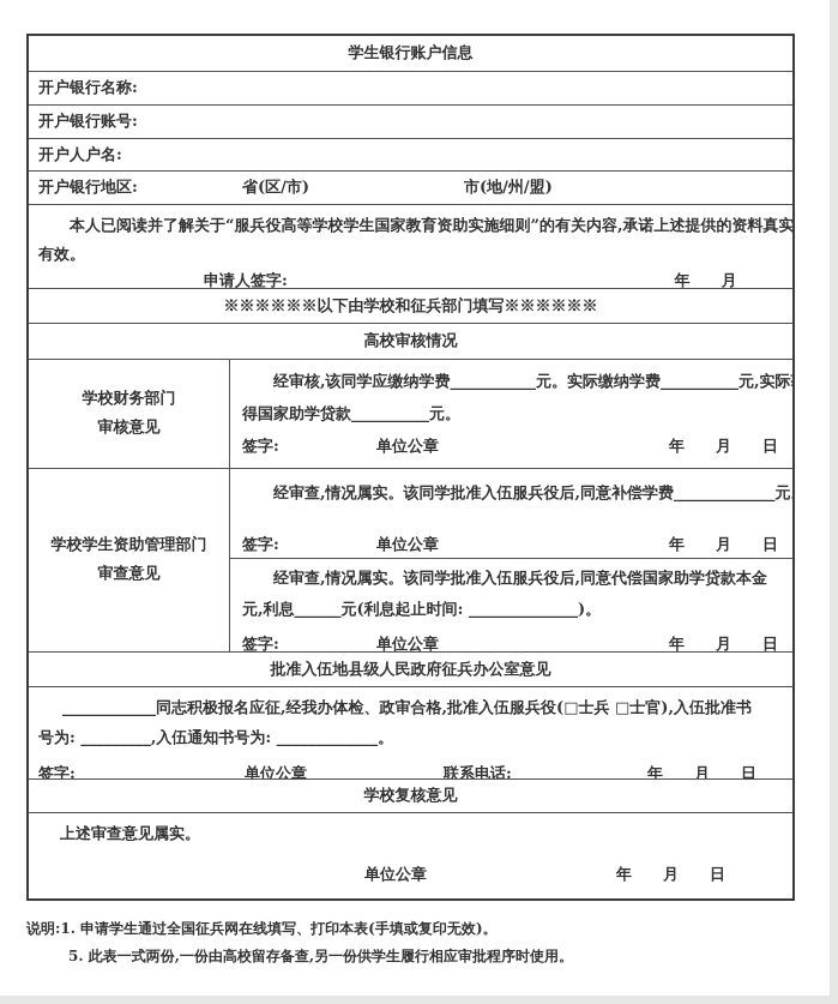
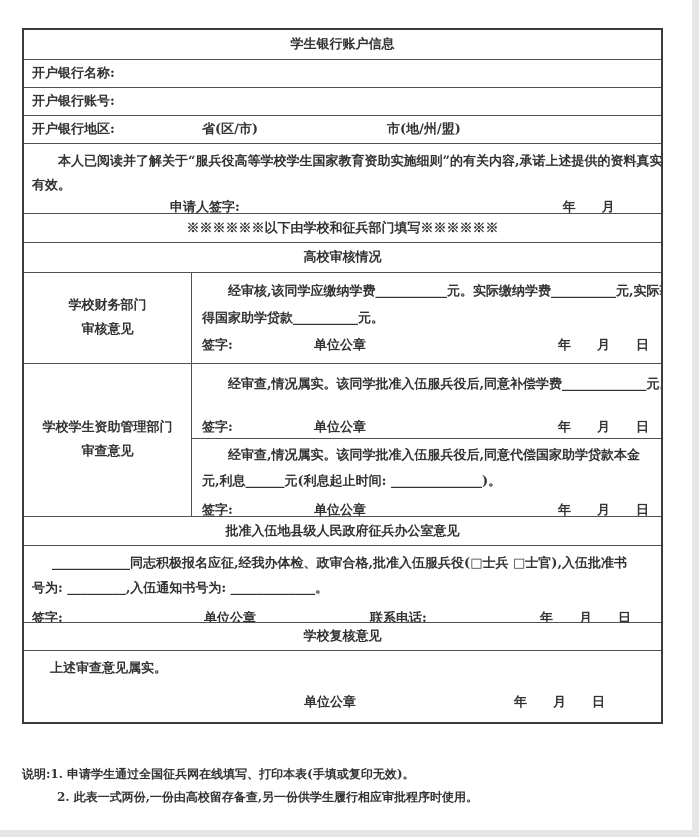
  学生银行账户信息
  开户银行名称:
  开户银行账号:
- 开户人户名:
  开户银行地区:
  省(区/市)
  市(地/州/盟)
  本人已阅读并了解关于“服兵役高等学校学生国家教育资助实施细则”的有关内容,承诺上述提供的资料真实
  有效。
  申请人签字:
  ※※※※※※以下由学校和征兵部门填写※※※※※※
  高校审核情况
  学校财务部门
  审核意见
  经审核,该同学应缴纳学费___________元。实际缴纳学费__________元,实际
  得国家助学贷款__________元。
  签字:
  单位公章
  年 月 日
  学校学生资助管理部门
  审查意见
  经审查,情况属实。该同学批准入伍服兵役后,同意补偿学费_____________元
  签字:
  单位公章
  年 月 日
  经审查,情况属实。该同学批准入伍服兵役后,同意代偿国家助学贷款本金
  元,利息______元(利息起止时间: ______________)。
  签字:
  单位公章
  年 月 日
  批准入伍地县级人民政府征兵办公室意见
  ____________同志积极报名应征,经我办体检、政审合格,批准入伍服兵役(□士兵 □士官),入伍批准书
  号为: _________,入伍通知书号为: _____________。
  签字:
  单位公章
  联系电话:
  年 月 日
  学校复核意见
  上述审查意见属实。
  单位公章
  年 月 日
  说明:1. 申请学生通过全国征兵网在线填写、打印本表(手填或复印无效)。
- 5. 此表一式两份,一份由高校留存备查,另一份供学生履行相应审批程序时使用。
+ 2. 此表一式两份,一份由高校留存备查,另一份供学生履行相应审批程序时使用。
